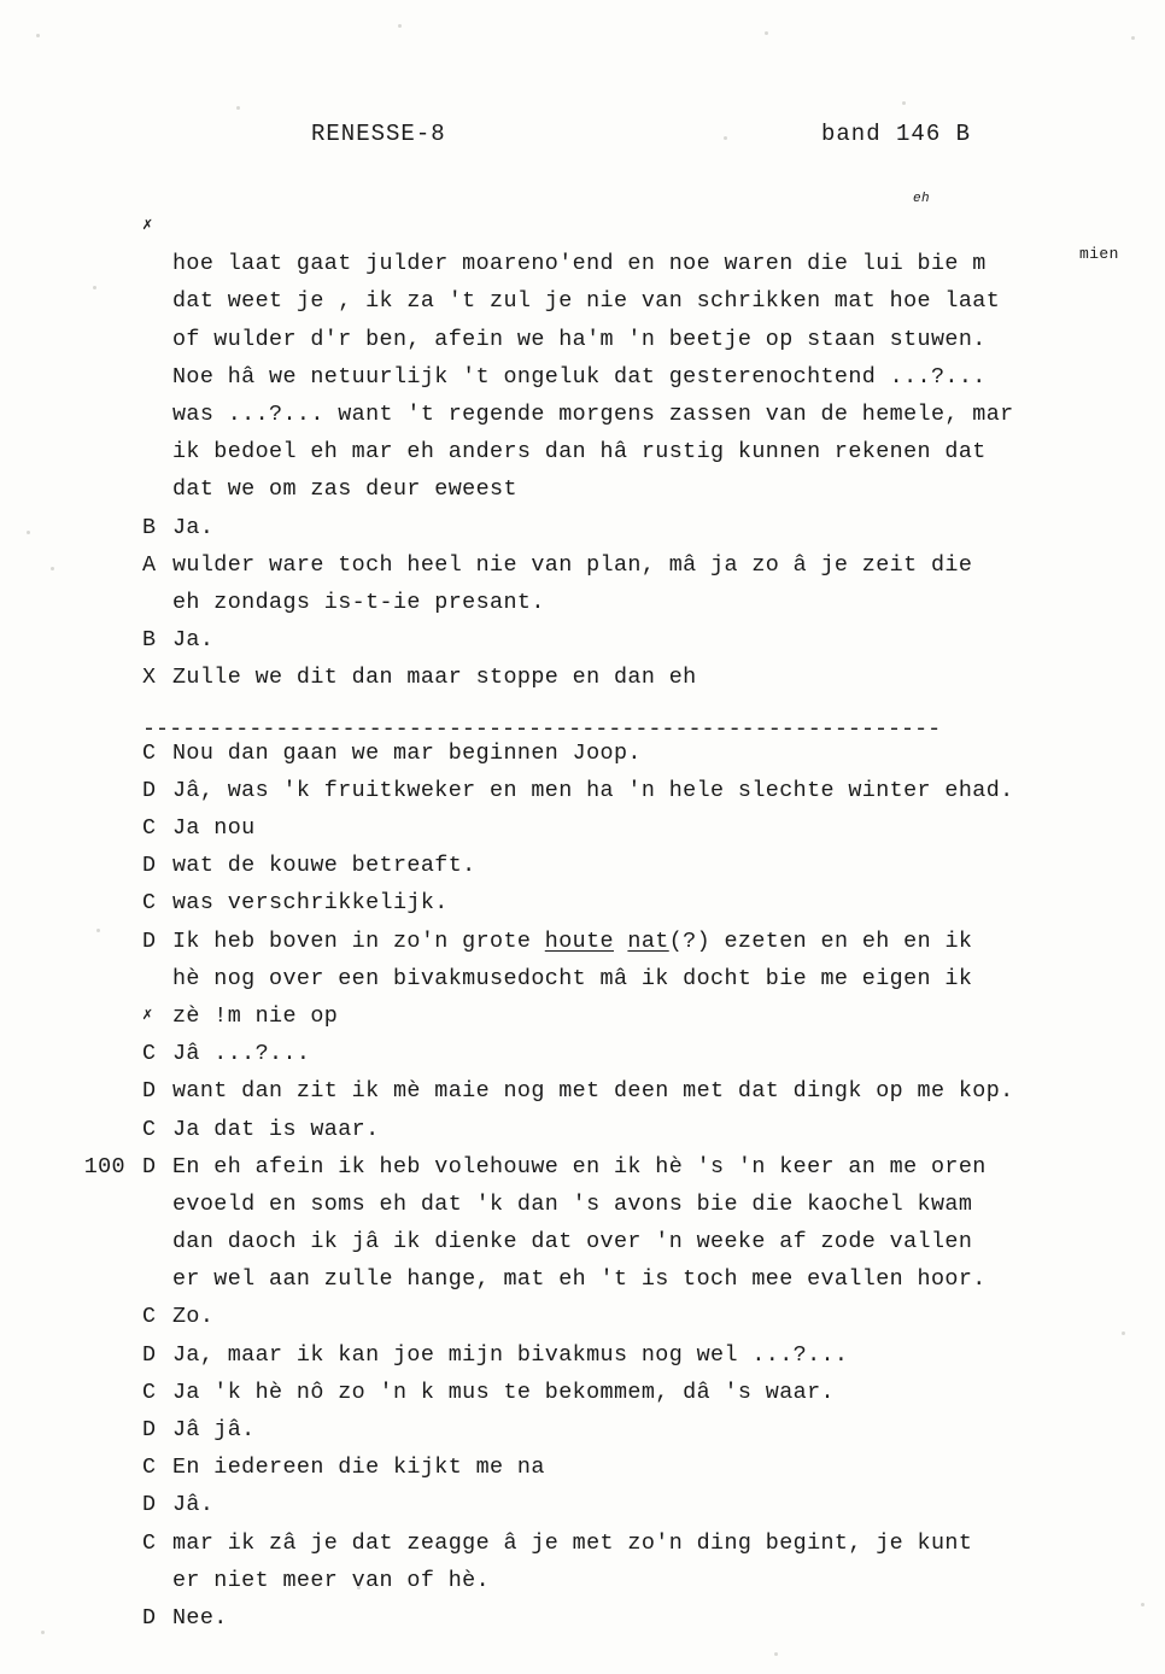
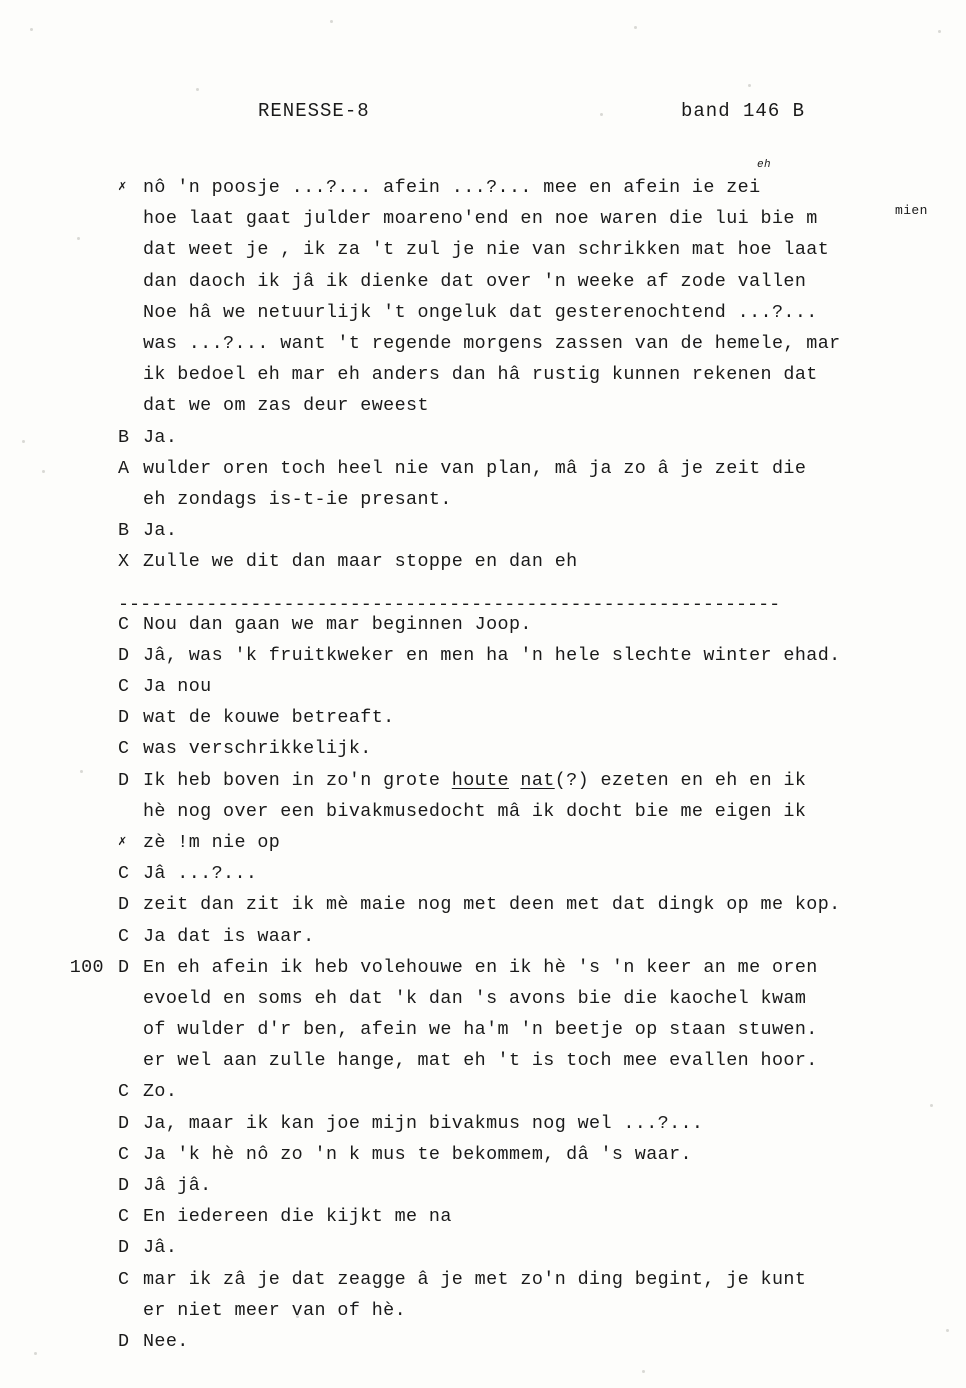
  RENESSE-8
  band 146 B
  ✗
+ nô 'n poosje ...?... afein ...?... mee en afein ie zei
  hoe laat gaat julder moareno'end en noe waren die lui bie m
  dat weet je , ik za 't zul je nie van schrikken mat hoe laat
- of wulder d'r ben, afein we ha'm 'n beetje op staan stuwen.
+ dan daoch ik jâ ik dienke dat over 'n weeke af zode vallen
  Noe hâ we netuurlijk 't ongeluk dat gesterenochtend ...?...
  was ...?... want 't regende morgens zassen van de hemele, mar
  ik bedoel eh mar eh anders dan hâ rustig kunnen rekenen dat
  dat we om zas deur eweest
  B
  Ja.
  A
- wulder ware toch heel nie van plan, mâ ja zo â je zeit die
+ wulder oren toch heel nie van plan, mâ ja zo â je zeit die
  eh zondags is-t-ie presant.
  B
  Ja.
  X
  Zulle we dit dan maar stoppe en dan eh
  ------------------------------------------------------------
  C
  Nou dan gaan we mar beginnen Joop.
  D
  Jâ, was 'k fruitkweker en men ha 'n hele slechte winter ehad.
  C
  Ja nou
  D
  wat de kouwe betreaft.
  C
  was verschrikkelijk.
  D
  Ik heb boven in zo'n grote houte nat(?) ezeten en eh en ik
  hè nog over een bivakmusedocht mâ ik docht bie me eigen ik
  ✗
  zè !m nie op
  C
  Jâ ...?...
  D
- want dan zit ik mè maie nog met deen met dat dingk op me kop.
+ zeit dan zit ik mè maie nog met deen met dat dingk op me kop.
  C
  Ja dat is waar.
  100
  D
  En eh afein ik heb volehouwe en ik hè 's 'n keer an me oren
  evoeld en soms eh dat 'k dan 's avons bie die kaochel kwam
- dan daoch ik jâ ik dienke dat over 'n weeke af zode vallen
+ of wulder d'r ben, afein we ha'm 'n beetje op staan stuwen.
  er wel aan zulle hange, mat eh 't is toch mee evallen hoor.
  C
  Zo.
  D
  Ja, maar ik kan joe mijn bivakmus nog wel ...?...
  C
  Ja 'k hè nô zo 'n k mus te bekommem, dâ 's waar.
  D
  Jâ jâ.
  C
  En iedereen die kijkt me na
  D
  Jâ.
  C
  mar ik zâ je dat zeagge â je met zo'n ding begint, je kunt
  er niet meer van of hè.
  D
  Nee.
  eh
  mien
